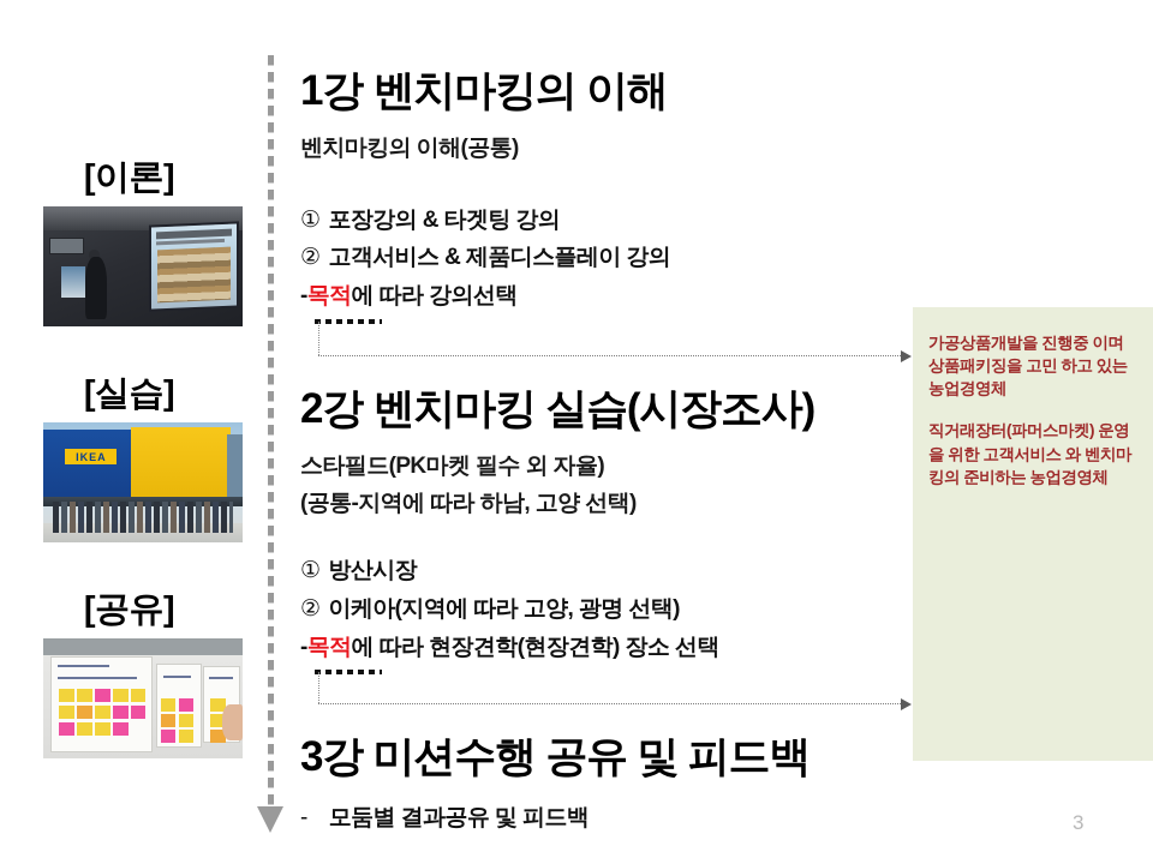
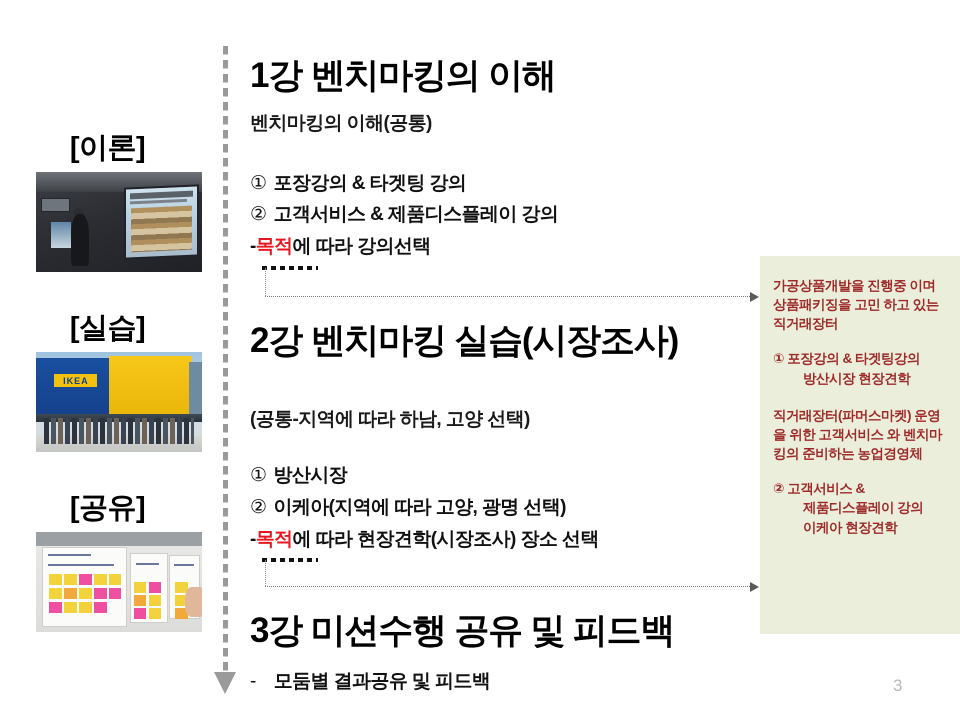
  [이론]
  [실습]
  IKEA
  [공유]
  1강 벤치마킹의 이해
  벤치마킹의 이해(공통)
  ① 포장강의 & 타겟팅 강의
  ② 고객서비스 & 제품디스플레이 강의
  -목적에 따라 강의선택
  2강 벤치마킹 실습(시장조사)
- 스타필드(PK마켓 필수 외 자율)
  (공통-지역에 따라 하남, 고양 선택)
  ① 방산시장
  ② 이케아(지역에 따라 고양, 광명 선택)
- -목적에 따라 현장견학(현장견학) 장소 선택
+ -목적에 따라 현장견학(시장조사) 장소 선택
  3강 미션수행 공유 및 피드백
  - 모둠별 결과공유 및 피드백
- 가공상품개발을 진행중 이며 상품패키징을 고민 하고 있는 농업경영체
+ 가공상품개발을 진행중 이며 상품패키징을 고민 하고 있는 직거래장터
+ ① 포장강의 & 타겟팅강의
+ 방산시장 현장견학
  직거래장터(파머스마켓) 운영을 위한 고객서비스 와 벤치마킹의 준비하는 농업경영체
+ ② 고객서비스 &
+ 제품디스플레이 강의
+ 이케아 현장견학
  3
